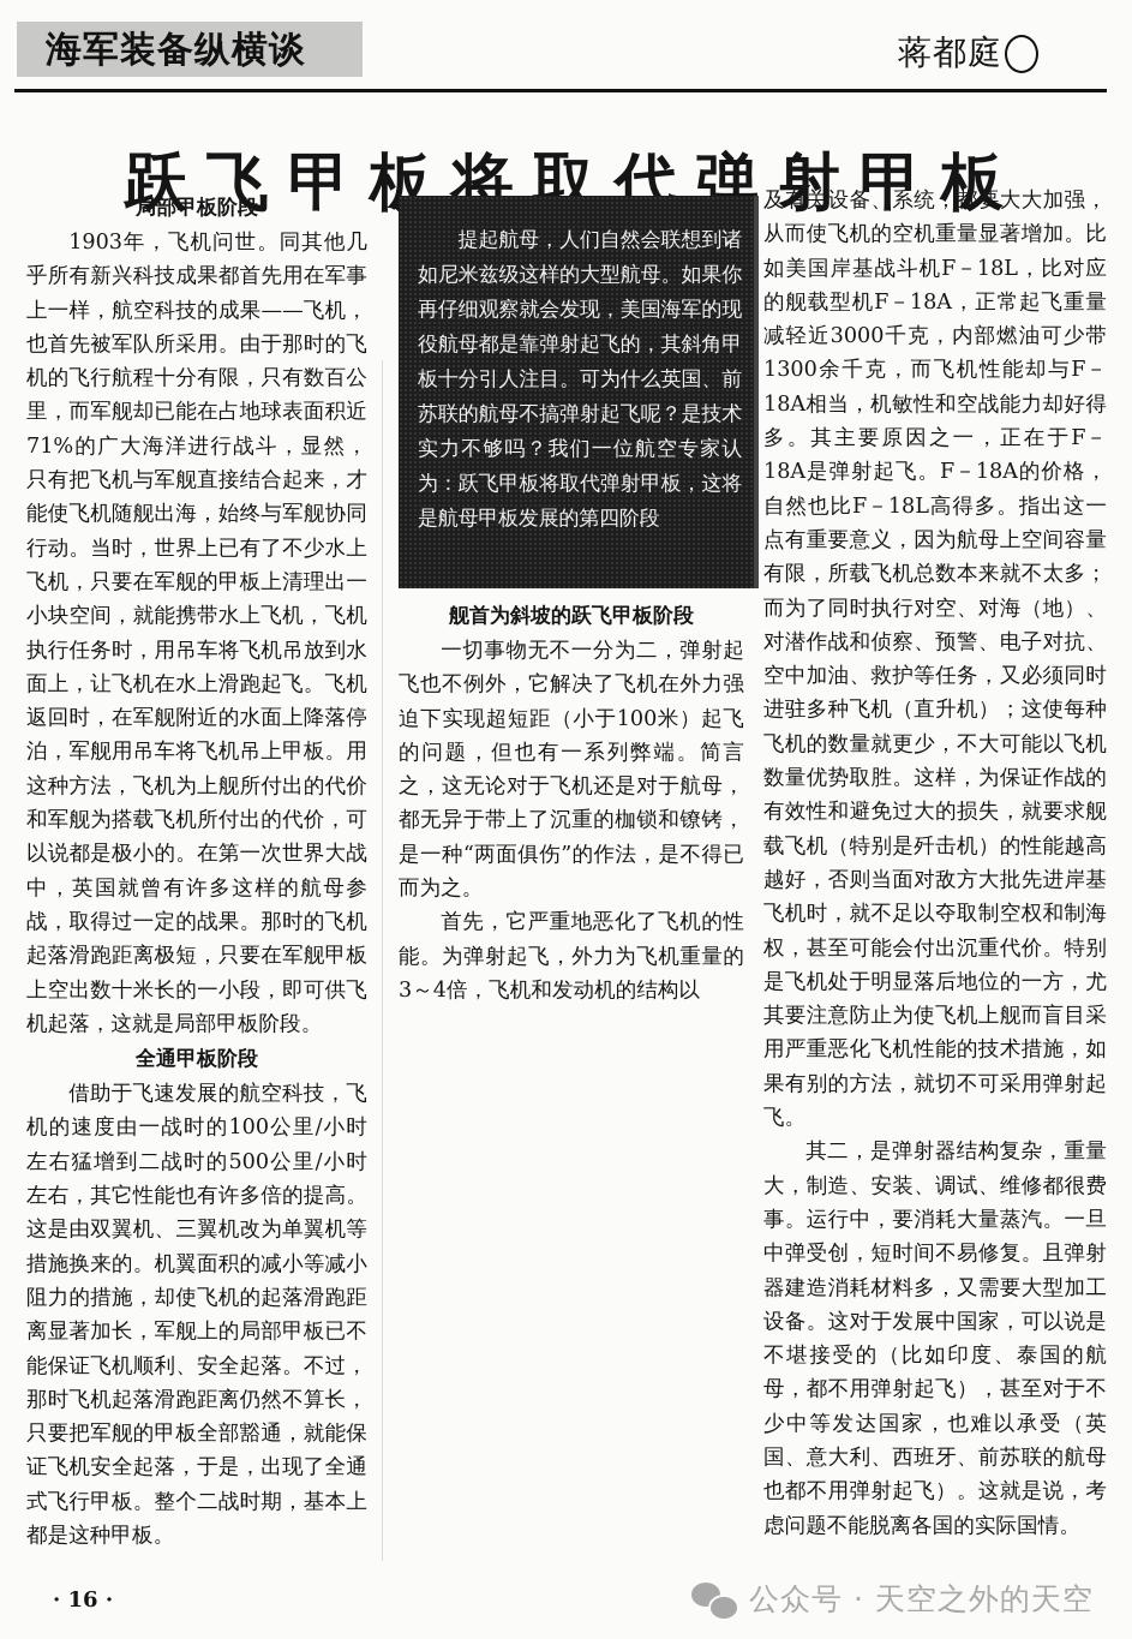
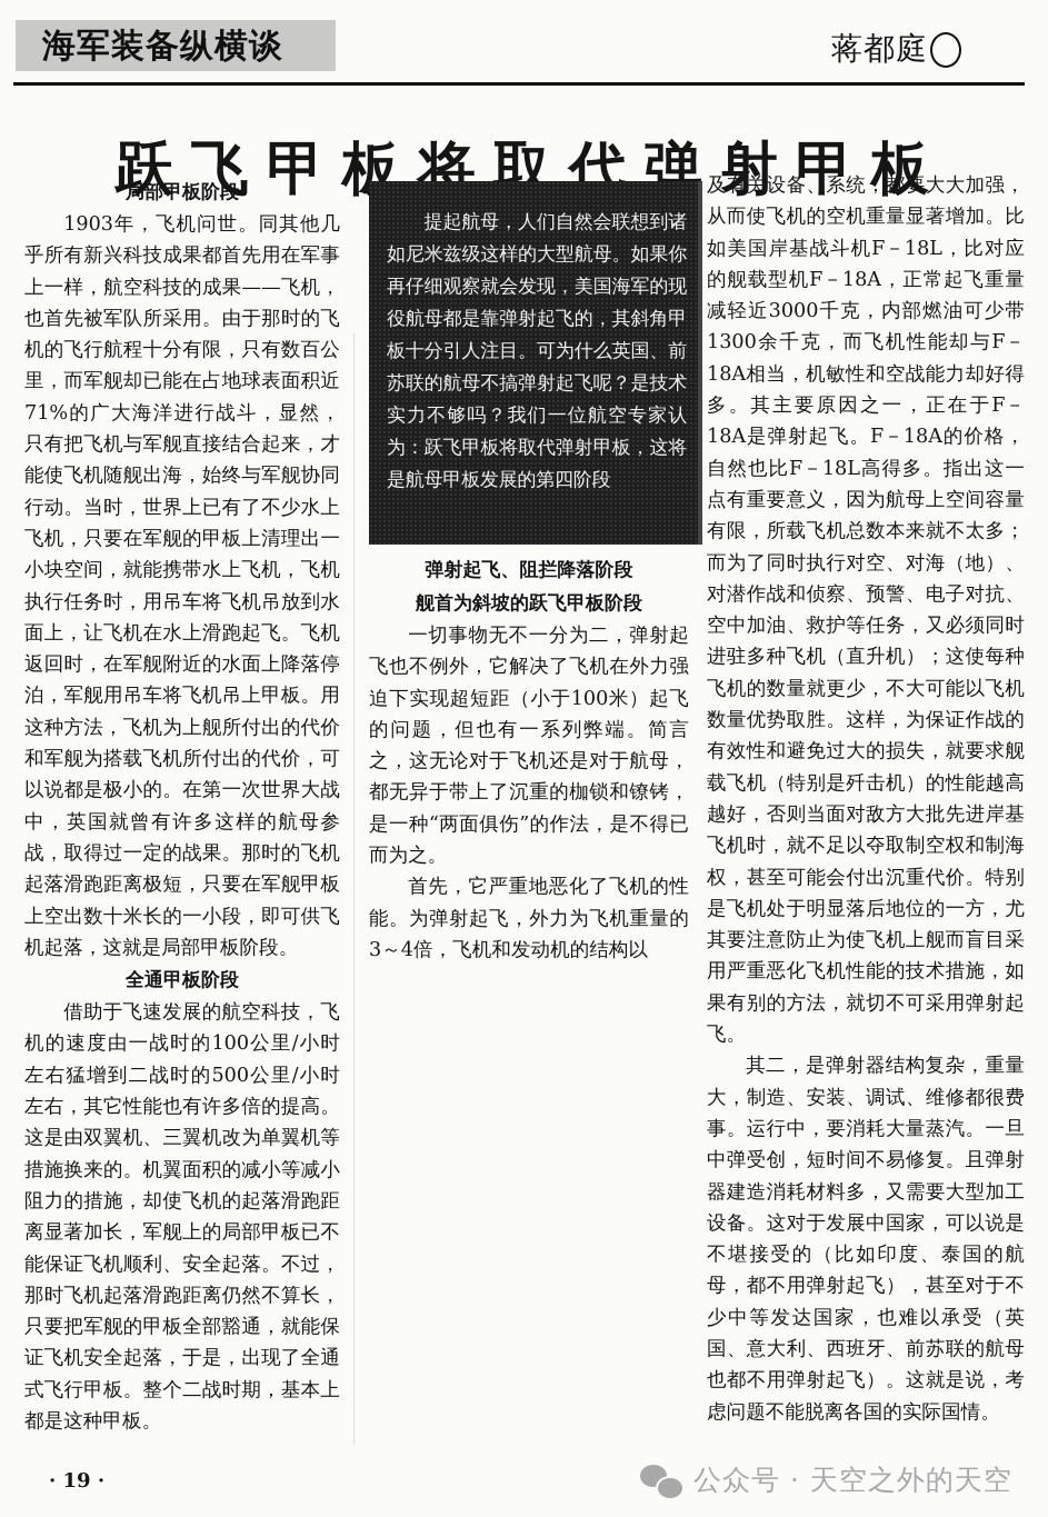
  海军装备纵横谈
  蒋都庭
  跃飞甲板将取代弹射甲板
  局部甲板阶段
  1903年，飞机问世。同其他几乎所有新兴科技成果都首先用在军事上一样，航空科技的成果——飞机，也首先被军队所采用。由于那时的飞机的飞行航程十分有限，只有数百公里，而军舰却已能在占地球表面积近71%的广大海洋进行战斗，显然，只有把飞机与军舰直接结合起来，才能使飞机随舰出海，始终与军舰协同行动。当时，世界上已有了不少水上飞机，只要在军舰的甲板上清理出一小块空间，就能携带水上飞机，飞机执行任务时，用吊车将飞机吊放到水面上，让飞机在水上滑跑起飞。飞机返回时，在军舰附近的水面上降落停泊，军舰用吊车将飞机吊上甲板。用这种方法，飞机为上舰所付出的代价和军舰为搭载飞机所付出的代价，可以说都是极小的。在第一次世界大战中，英国就曾有许多这样的航母参战，取得过一定的战果。那时的飞机起落滑跑距离极短，只要在军舰甲板上空出数十米长的一小段，即可供飞机起落，这就是局部甲板阶段。
  全通甲板阶段
  借助于飞速发展的航空科技，飞机的速度由一战时的100公里/小时左右猛增到二战时的500公里/小时左右，其它性能也有许多倍的提高。这是由双翼机、三翼机改为单翼机等措施换来的。机翼面积的减小等减小阻力的措施，却使飞机的起落滑跑距离显著加长，军舰上的局部甲板已不能保证飞机顺利、安全起落。不过，那时飞机起落滑跑距离仍然不算长，只要把军舰的甲板全部豁通，就能保证飞机安全起落，于是，出现了全通式飞行甲板。整个二战时期，基本上都是这种甲板。
  提起航母，人们自然会联想到诸如尼米兹级这样的大型航母。如果你再仔细观察就会发现，美国海军的现役航母都是靠弹射起飞的，其斜角甲板十分引人注目。可为什么英国、前苏联的航母不搞弹射起飞呢？是技术实力不够吗？我们一位航空专家认为：跃飞甲板将取代弹射甲板，这将是航母甲板发展的第四阶段
+ 弹射起飞、阻拦降落阶段
  舰首为斜坡的跃飞甲板阶段
  一切事物无不一分为二，弹射起飞也不例外，它解决了飞机在外力强迫下实现超短距（小于100米）起飞的问题，但也有一系列弊端。简言之，这无论对于飞机还是对于航母，都无异于带上了沉重的枷锁和镣铐，是一种“两面俱伤”的作法，是不得已而为之。
  首先，它严重地恶化了飞机的性能。为弹射起飞，外力为飞机重量的3～4倍，飞机和发动机的结构以
  及有关设备、系统，都要大大加强，从而使飞机的空机重量显著增加。比如美国岸基战斗机F－18L，比对应的舰载型机F－18A，正常起飞重量减轻近3000千克，内部燃油可少带1300余千克，而飞机性能却与F－18A相当，机敏性和空战能力却好得多。其主要原因之一，正在于F－18A是弹射起飞。F－18A的价格，自然也比F－18L高得多。指出这一点有重要意义，因为航母上空间容量有限，所载飞机总数本来就不太多；而为了同时执行对空、对海（地）、对潜作战和侦察、预警、电子对抗、空中加油、救护等任务，又必须同时进驻多种飞机（直升机）；这使每种飞机的数量就更少，不大可能以飞机数量优势取胜。这样，为保证作战的有效性和避免过大的损失，就要求舰载飞机（特别是歼击机）的性能越高越好，否则当面对敌方大批先进岸基飞机时，就不足以夺取制空权和制海权，甚至可能会付出沉重代价。特别是飞机处于明显落后地位的一方，尤其要注意防止为使飞机上舰而盲目采用严重恶化飞机性能的技术措施，如果有别的方法，就切不可采用弹射起飞。
  其二，是弹射器结构复杂，重量大，制造、安装、调试、维修都很费事。运行中，要消耗大量蒸汽。一旦中弹受创，短时间不易修复。且弹射器建造消耗材料多，又需要大型加工设备。这对于发展中国家，可以说是不堪接受的（比如印度、泰国的航母，都不用弹射起飞），甚至对于不少中等发达国家，也难以承受（英国、意大利、西班牙、前苏联的航母也都不用弹射起飞）。这就是说，考虑问题不能脱离各国的实际国情。
- · 16 ·
+ · 19 ·
  公众号 · 天空之外的天空
